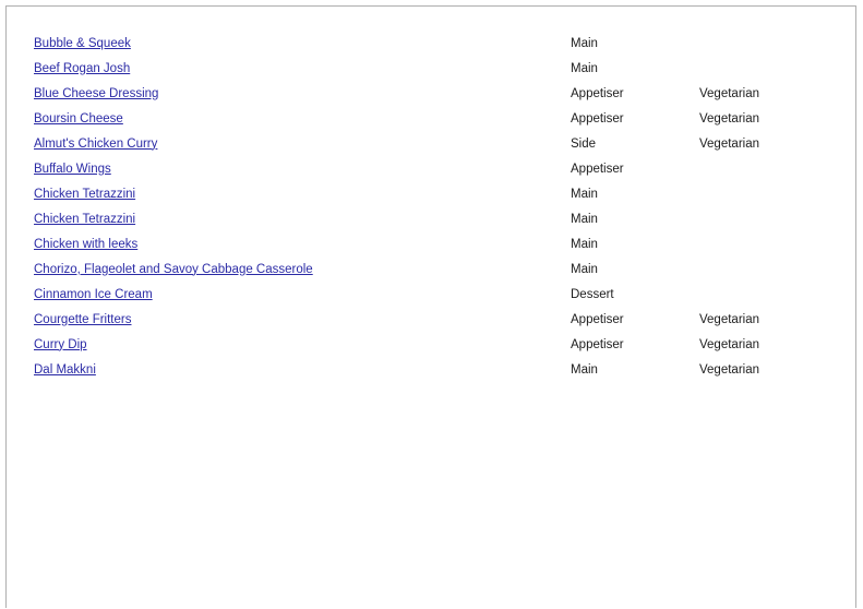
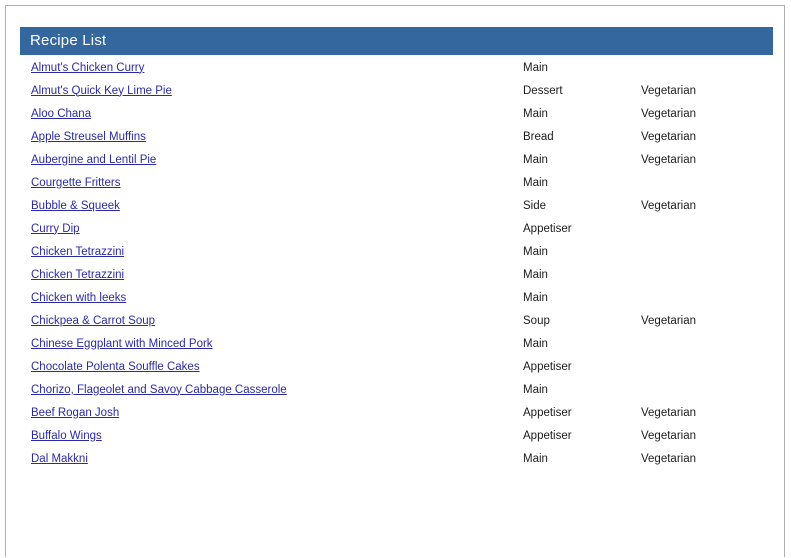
+ Recipe List
- Bubble & Squeek	Main
+ Almut's Chicken Curry	Main
+ Almut's Quick Key Lime Pie	Dessert	Vegetarian
+ Aloo Chana	Main	Vegetarian
+ Apple Streusel Muffins	Bread	Vegetarian
+ Aubergine and Lentil Pie	Main	Vegetarian
- Beef Rogan Josh	Main
+ Courgette Fritters	Main
- Blue Cheese Dressing	Appetiser	Vegetarian
- Boursin Cheese	Appetiser	Vegetarian
- Almut's Chicken Curry	Side	Vegetarian
+ Bubble & Squeek	Side	Vegetarian
- Buffalo Wings	Appetiser
+ Curry Dip	Appetiser
  Chicken Tetrazzini	Main
  Chicken Tetrazzini	Main
  Chicken with leeks	Main
+ Chickpea & Carrot Soup	Soup	Vegetarian
+ Chinese Eggplant with Minced Pork	Main
+ Chocolate Polenta Souffle Cakes	Appetiser
  Chorizo, Flageolet and Savoy Cabbage Casserole	Main
- Cinnamon Ice Cream	Dessert
- Courgette Fritters	Appetiser	Vegetarian
+ Beef Rogan Josh	Appetiser	Vegetarian
- Curry Dip	Appetiser	Vegetarian
+ Buffalo Wings	Appetiser	Vegetarian
  Dal Makkni	Main	Vegetarian
